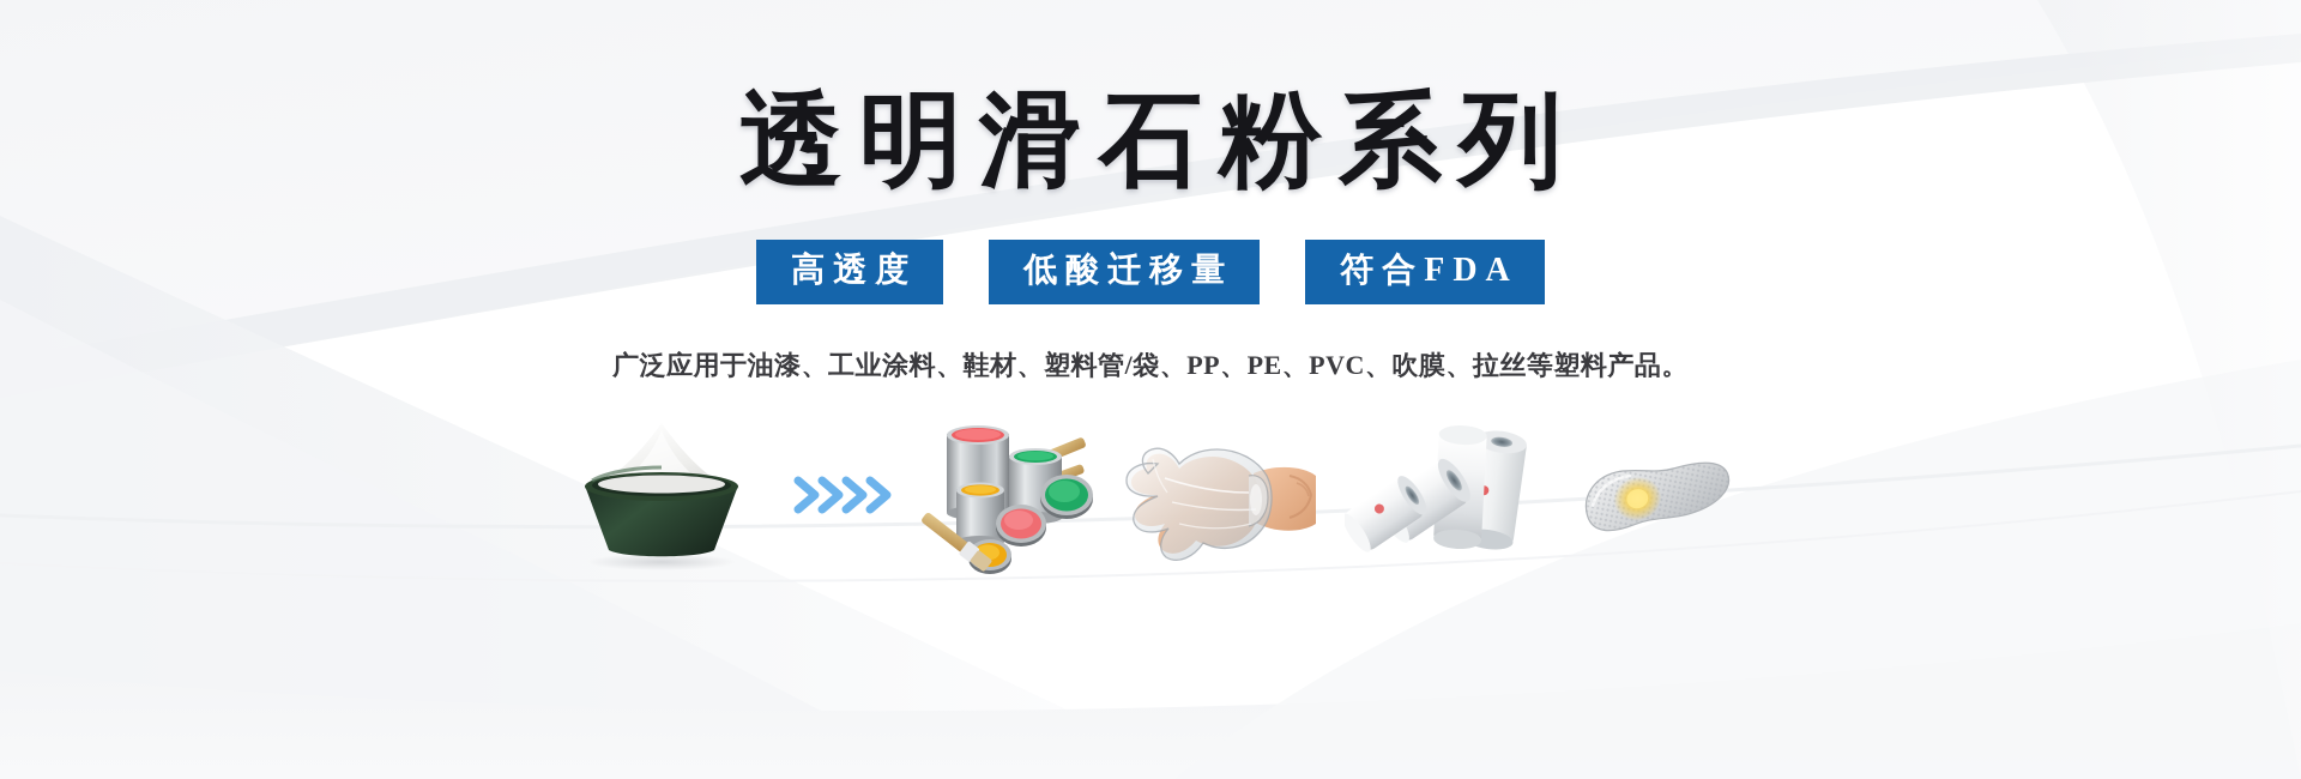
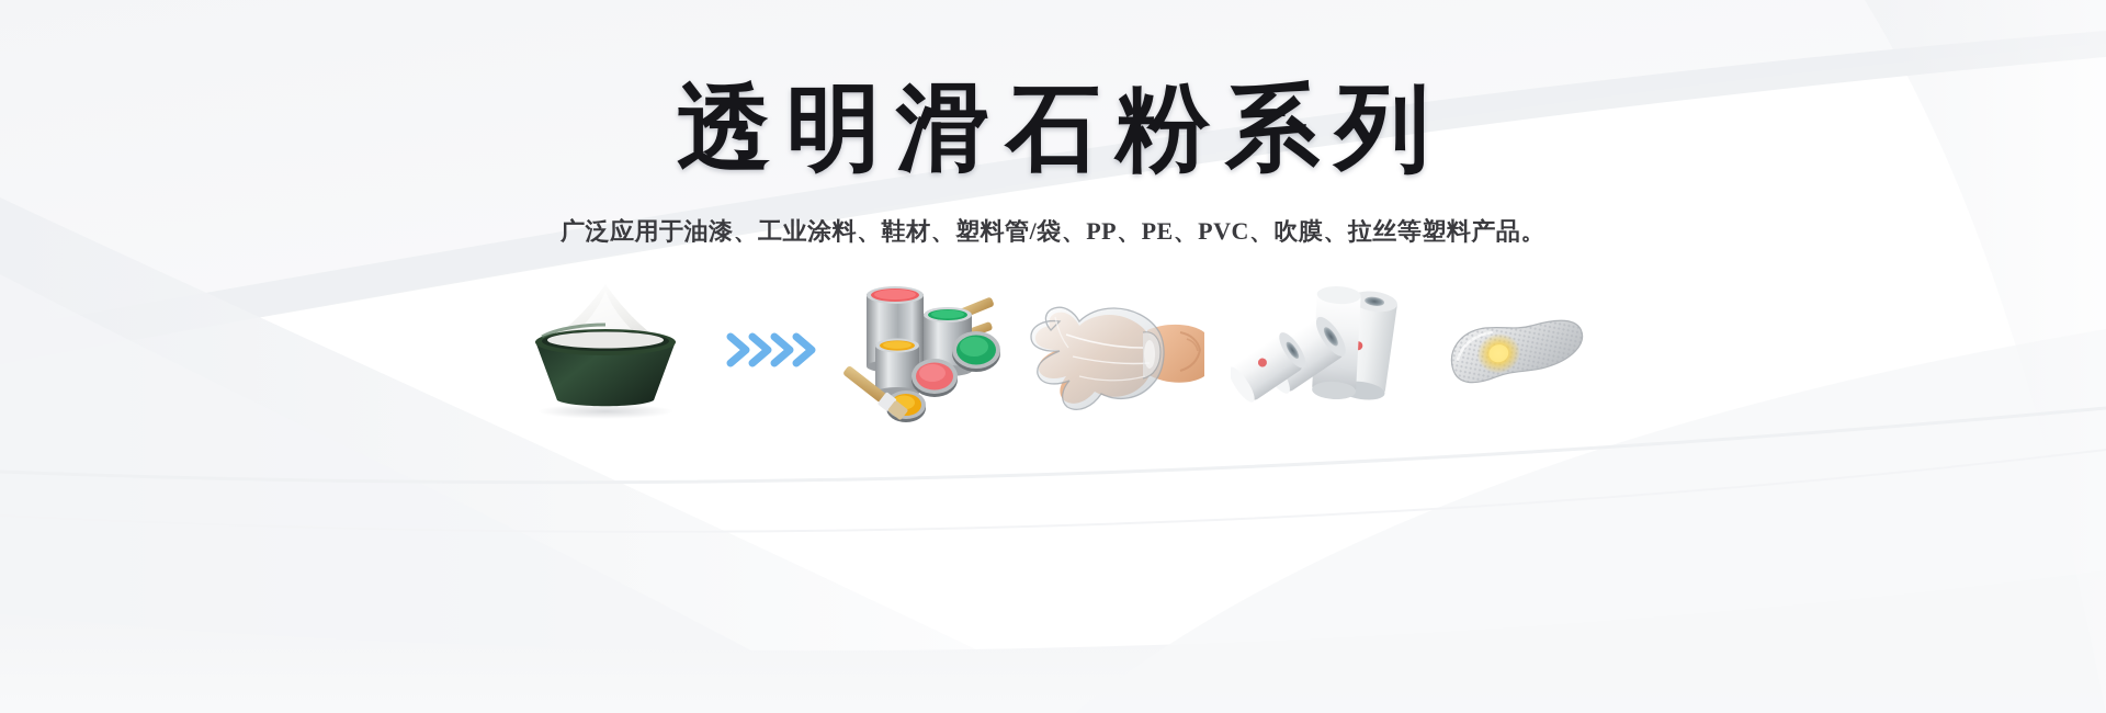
  透明滑石粉系列
- 高透度
- 低酸迁移量
- 符合FDA
  广泛应用于油漆、工业涂料、鞋材、塑料管/袋、PP、PE、PVC、吹膜、拉丝等塑料产品。
